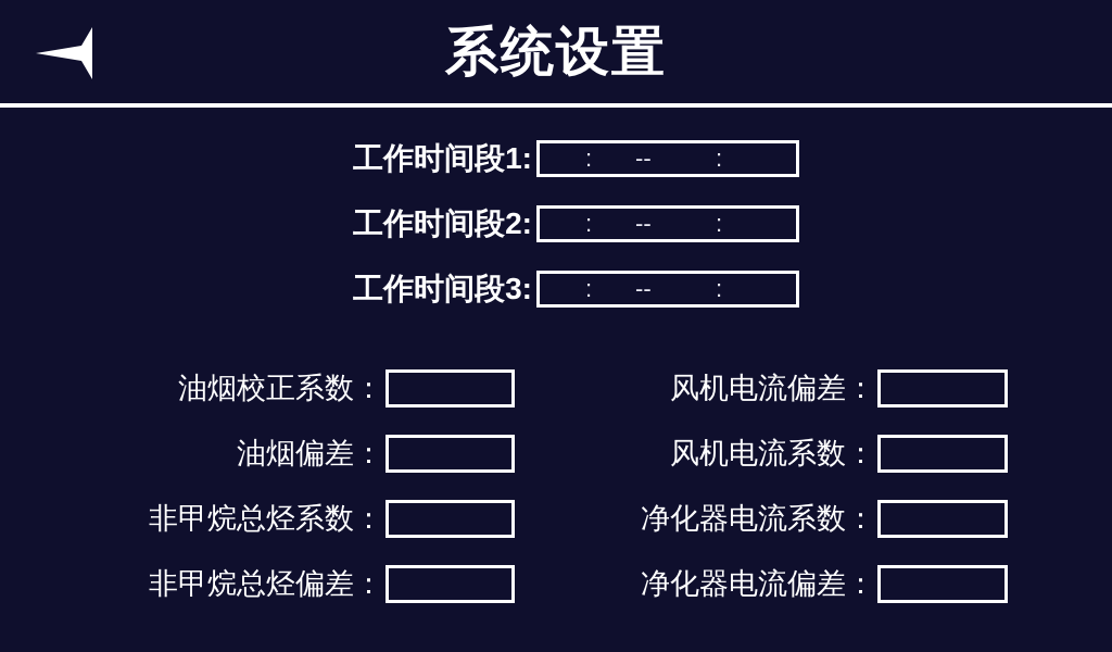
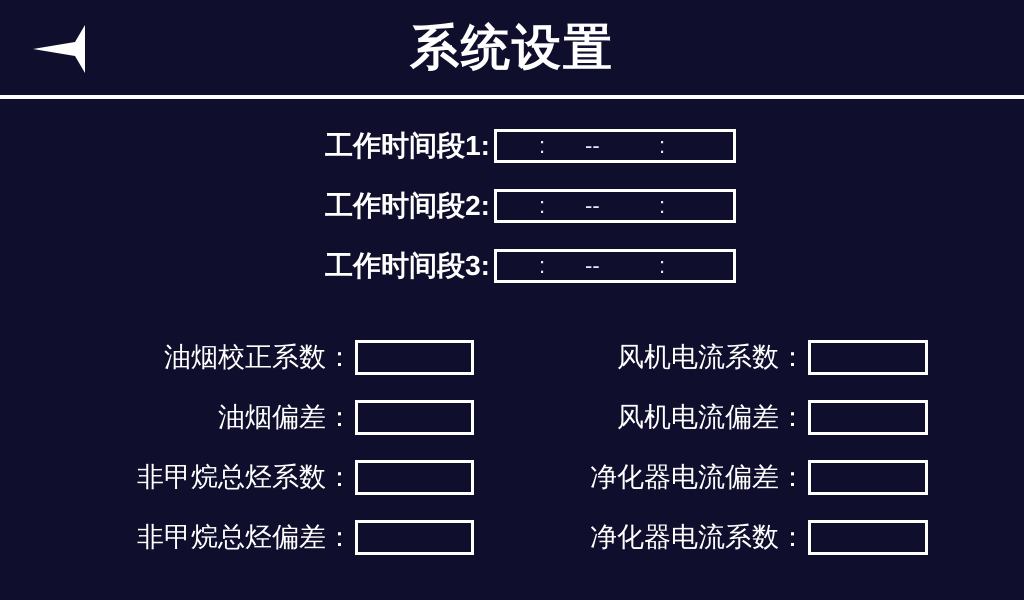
  系统设置
  工作时间段1:
  :
  --
  :
  工作时间段2:
  :
  --
  :
  工作时间段3:
  :
  --
  :
  油烟校正系数：
- 风机电流偏差：
+ 风机电流系数：
  油烟偏差：
- 风机电流系数：
+ 风机电流偏差：
  非甲烷总烃系数：
- 净化器电流系数：
+ 净化器电流偏差：
  非甲烷总烃偏差：
- 净化器电流偏差：
+ 净化器电流系数：
